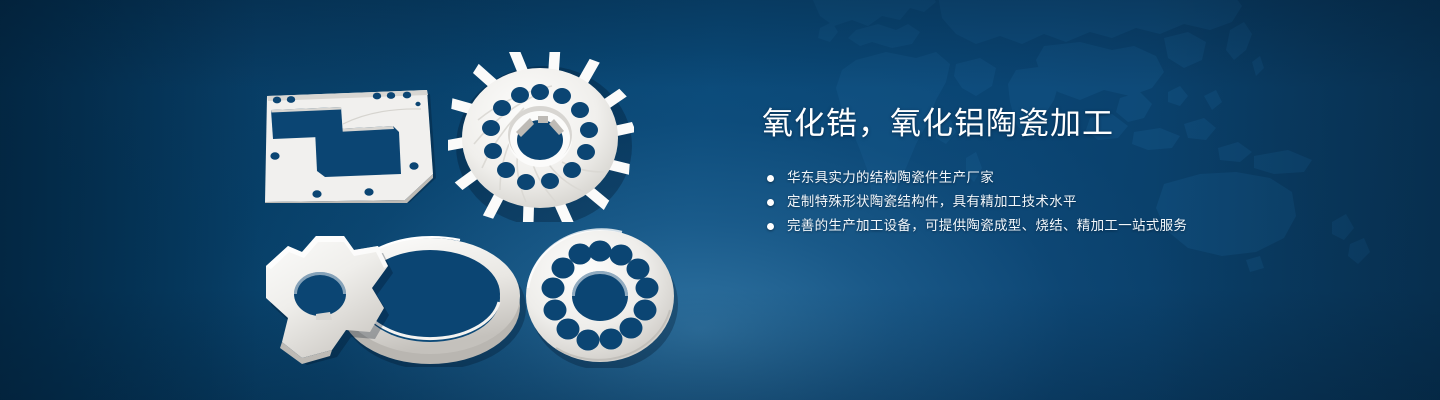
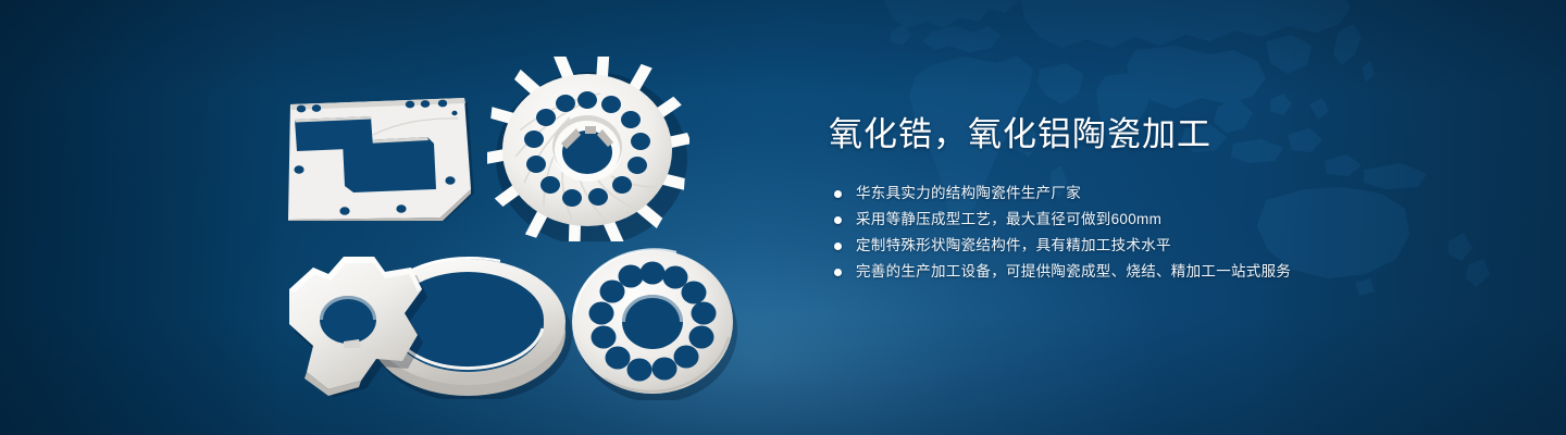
  氧化锆，氧化铝陶瓷加工
  华东具实力的结构陶瓷件生产厂家
+ 采用等静压成型工艺，最大直径可做到600mm
  定制特殊形状陶瓷结构件，具有精加工技术水平
  完善的生产加工设备，可提供陶瓷成型、烧结、精加工一站式服务
